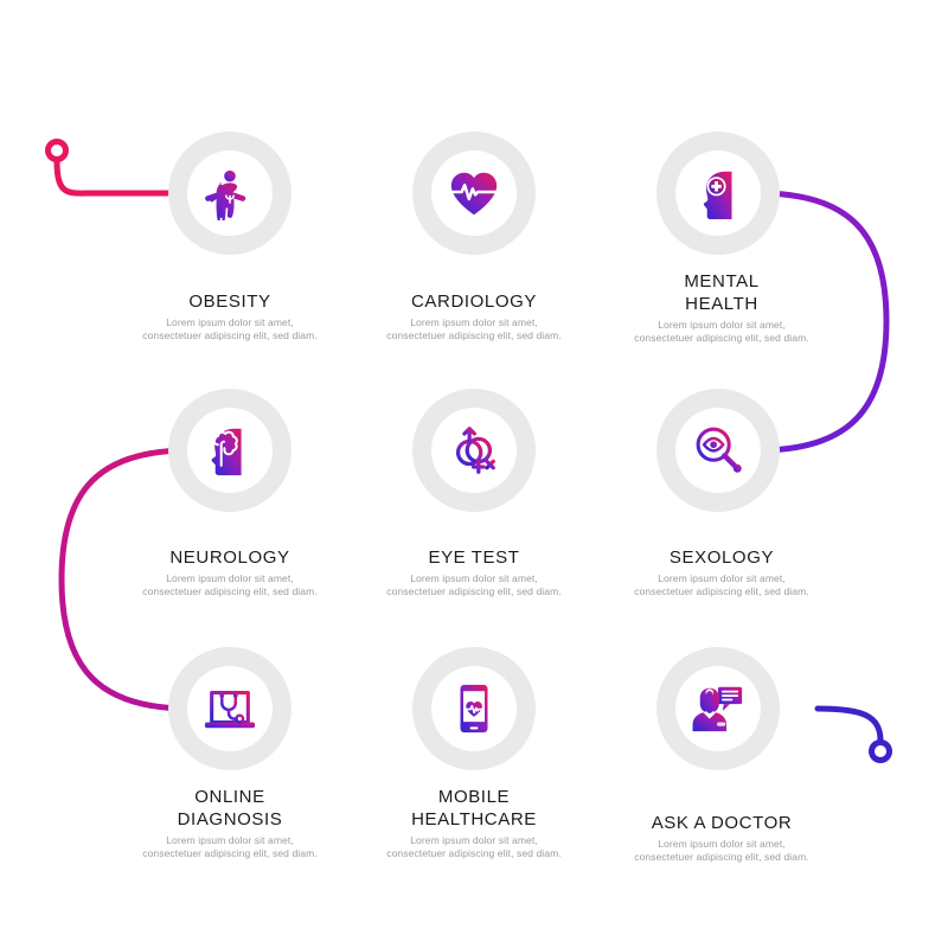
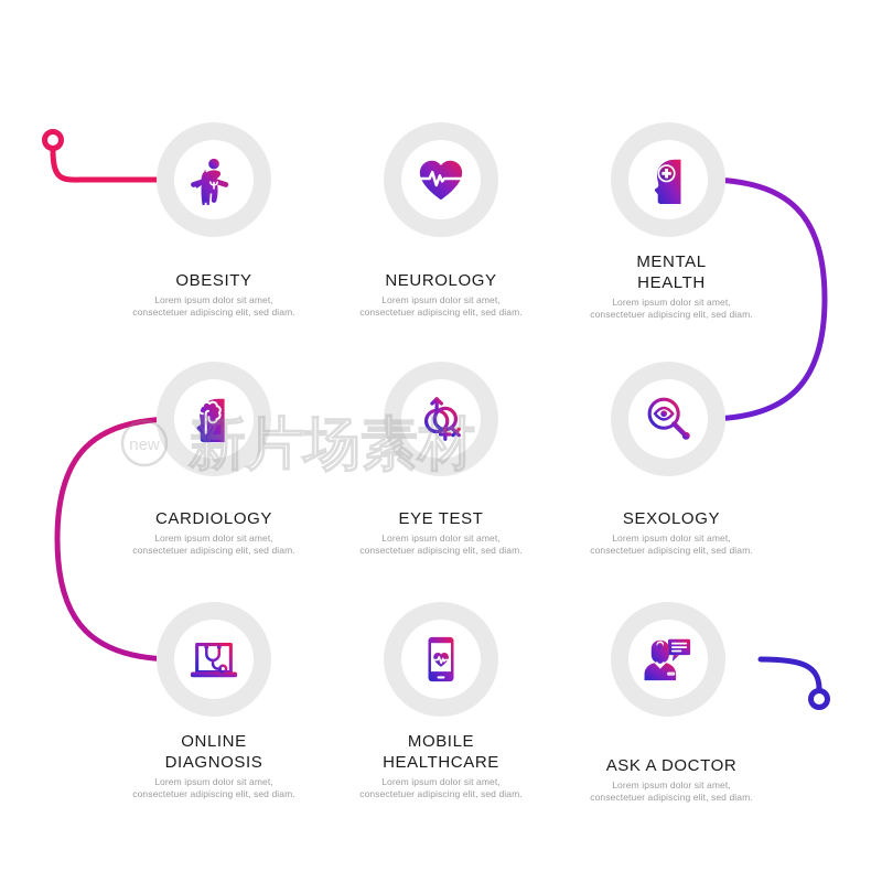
  OBESITY
  Lorem ipsum dolor sit amet,
  consectetuer adipiscing elit, sed diam.
- CARDIOLOGY
+ NEUROLOGY
  Lorem ipsum dolor sit amet,
  consectetuer adipiscing elit, sed diam.
  MENTAL
  HEALTH
  Lorem ipsum dolor sit amet,
  consectetuer adipiscing elit, sed diam.
- NEUROLOGY
+ CARDIOLOGY
  Lorem ipsum dolor sit amet,
  consectetuer adipiscing elit, sed diam.
  EYE TEST
  Lorem ipsum dolor sit amet,
  consectetuer adipiscing elit, sed diam.
  SEXOLOGY
  Lorem ipsum dolor sit amet,
  consectetuer adipiscing elit, sed diam.
  ONLINE
  DIAGNOSIS
  Lorem ipsum dolor sit amet,
  consectetuer adipiscing elit, sed diam.
  MOBILE
  HEALTHCARE
  Lorem ipsum dolor sit amet,
  consectetuer adipiscing elit, sed diam.
  ASK A DOCTOR
  Lorem ipsum dolor sit amet,
  consectetuer adipiscing elit, sed diam.
+ new
+ 新片场素材
